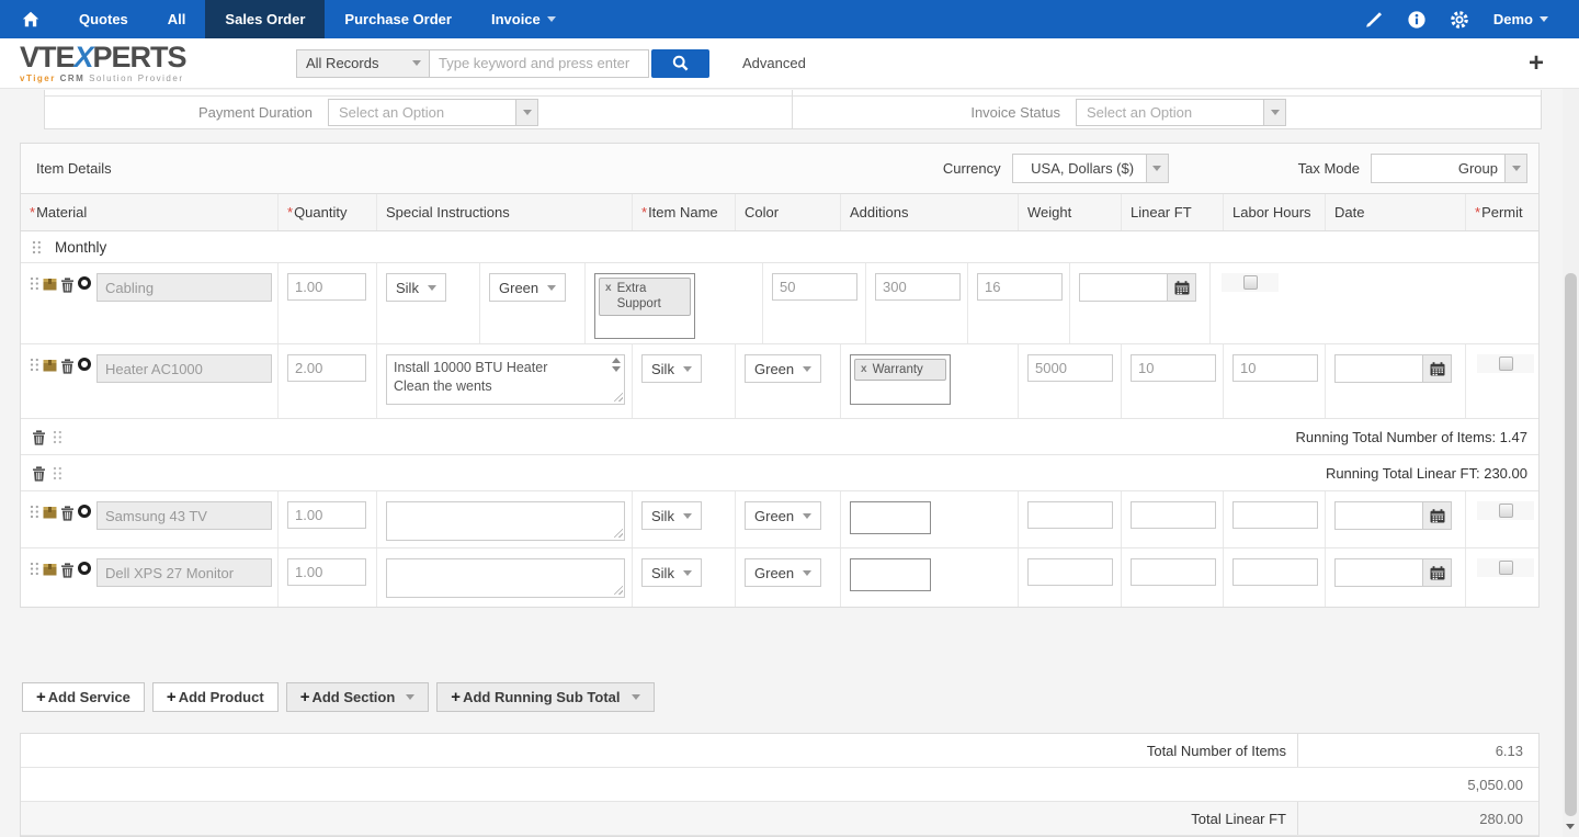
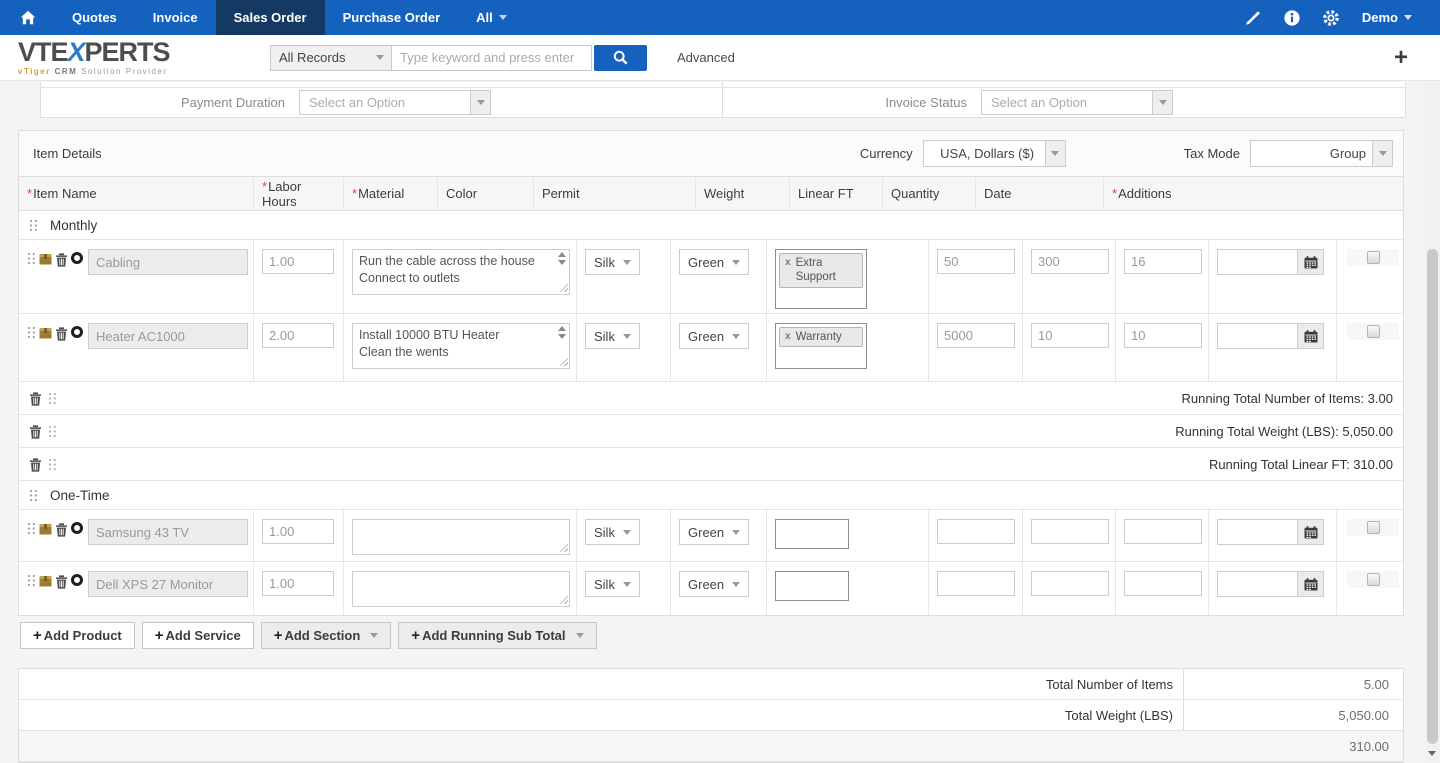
  Quotes
- All
+ Invoice
  Sales Order
  Purchase Order
- Invoice
+ All
  Demo
  VTEXPERTS
  vTiger CRM Solution Provider
  All Records
  Type keyword and press enter
  Advanced
  +
  Payment Duration
  Select an Option
  Invoice Status
  Select an Option
  Item Details
  Currency
  USA, Dollars ($)
  Tax Mode
  Group
- Material
+ Item Name
- Quantity
+ Labor Hours
- Special Instructions
- Item Name
+ Material
  Color
- Additions
+ Permit
  Weight
  Linear FT
- Labor Hours
+ Quantity
  Date
- Permit
+ Additions
  Monthly
  Cabling
  1.00
+ Run the cable across the house
+ Connect to outlets
  Silk
  Green
  x
  Extra Support
  50
  300
  16
  Heater AC1000
  2.00
  Install 10000 BTU Heater
  Clean the wents
  Silk
  Green
  x
  Warranty
  5000
  10
  10
- Running Total Number of Items: 1.47
+ Running Total Number of Items: 3.00
+ Running Total Weight (LBS): 5,050.00
- Running Total Linear FT: 230.00
+ Running Total Linear FT: 310.00
+ One-Time
  Samsung 43 TV
  1.00
  Silk
  Green
  Dell XPS 27 Monitor
  1.00
  Silk
  Green
  +
- Add Service
+ Add Product
  +
- Add Product
+ Add Service
  +
  Add Section
  +
  Add Running Sub Total
  Total Number of Items
- 6.13
+ 5.00
+ Total Weight (LBS)
  5,050.00
- Total Linear FT
- 280.00
+ 310.00
